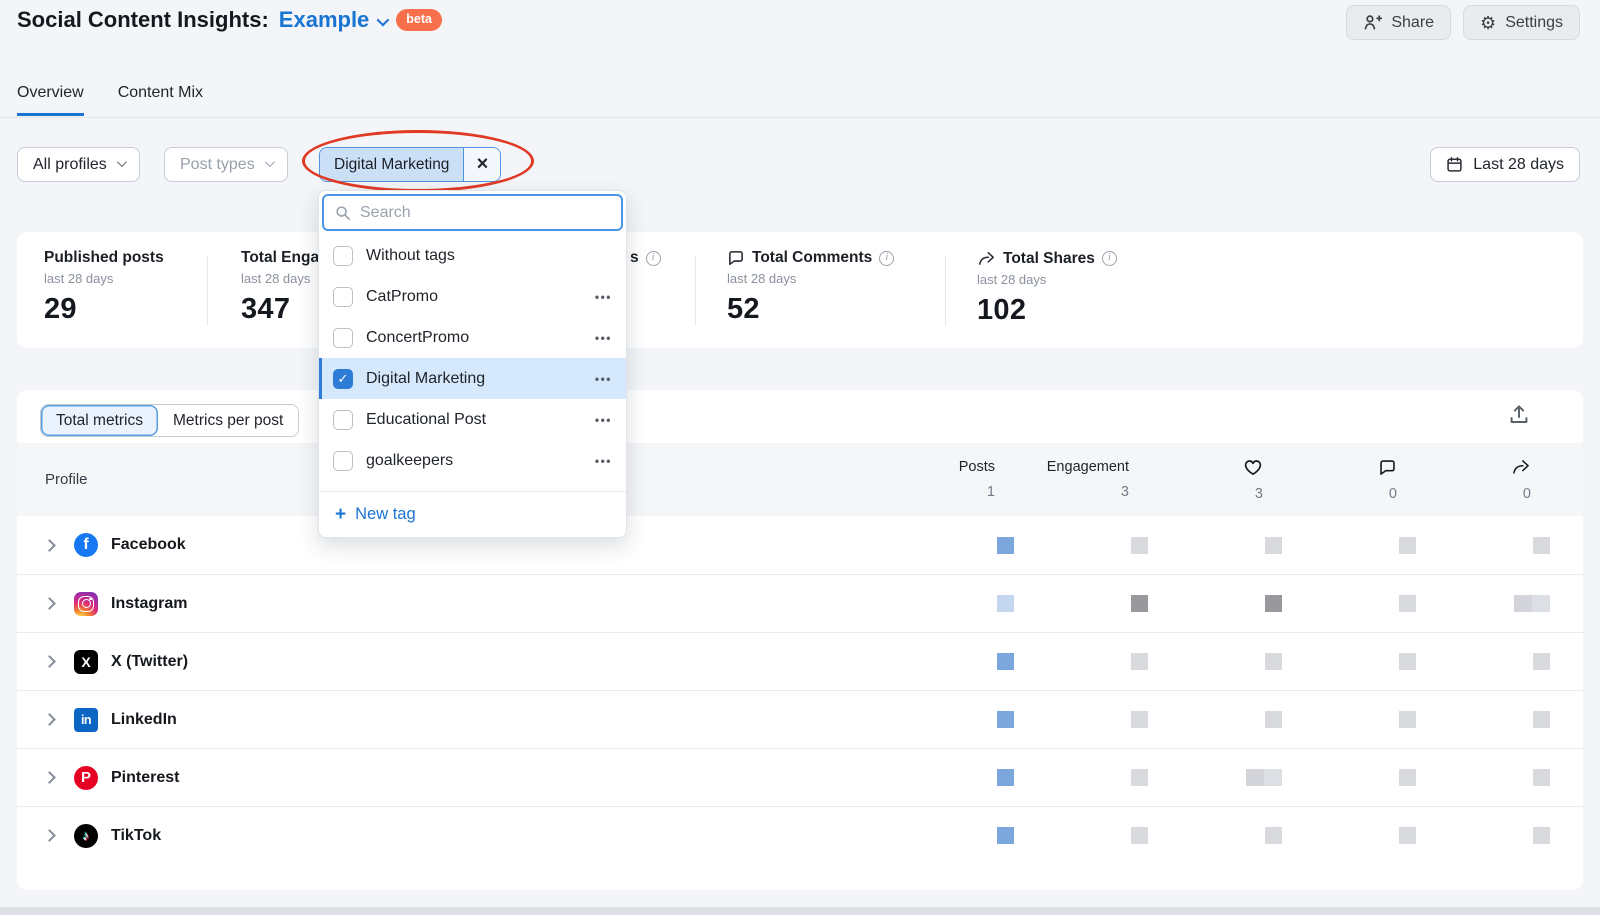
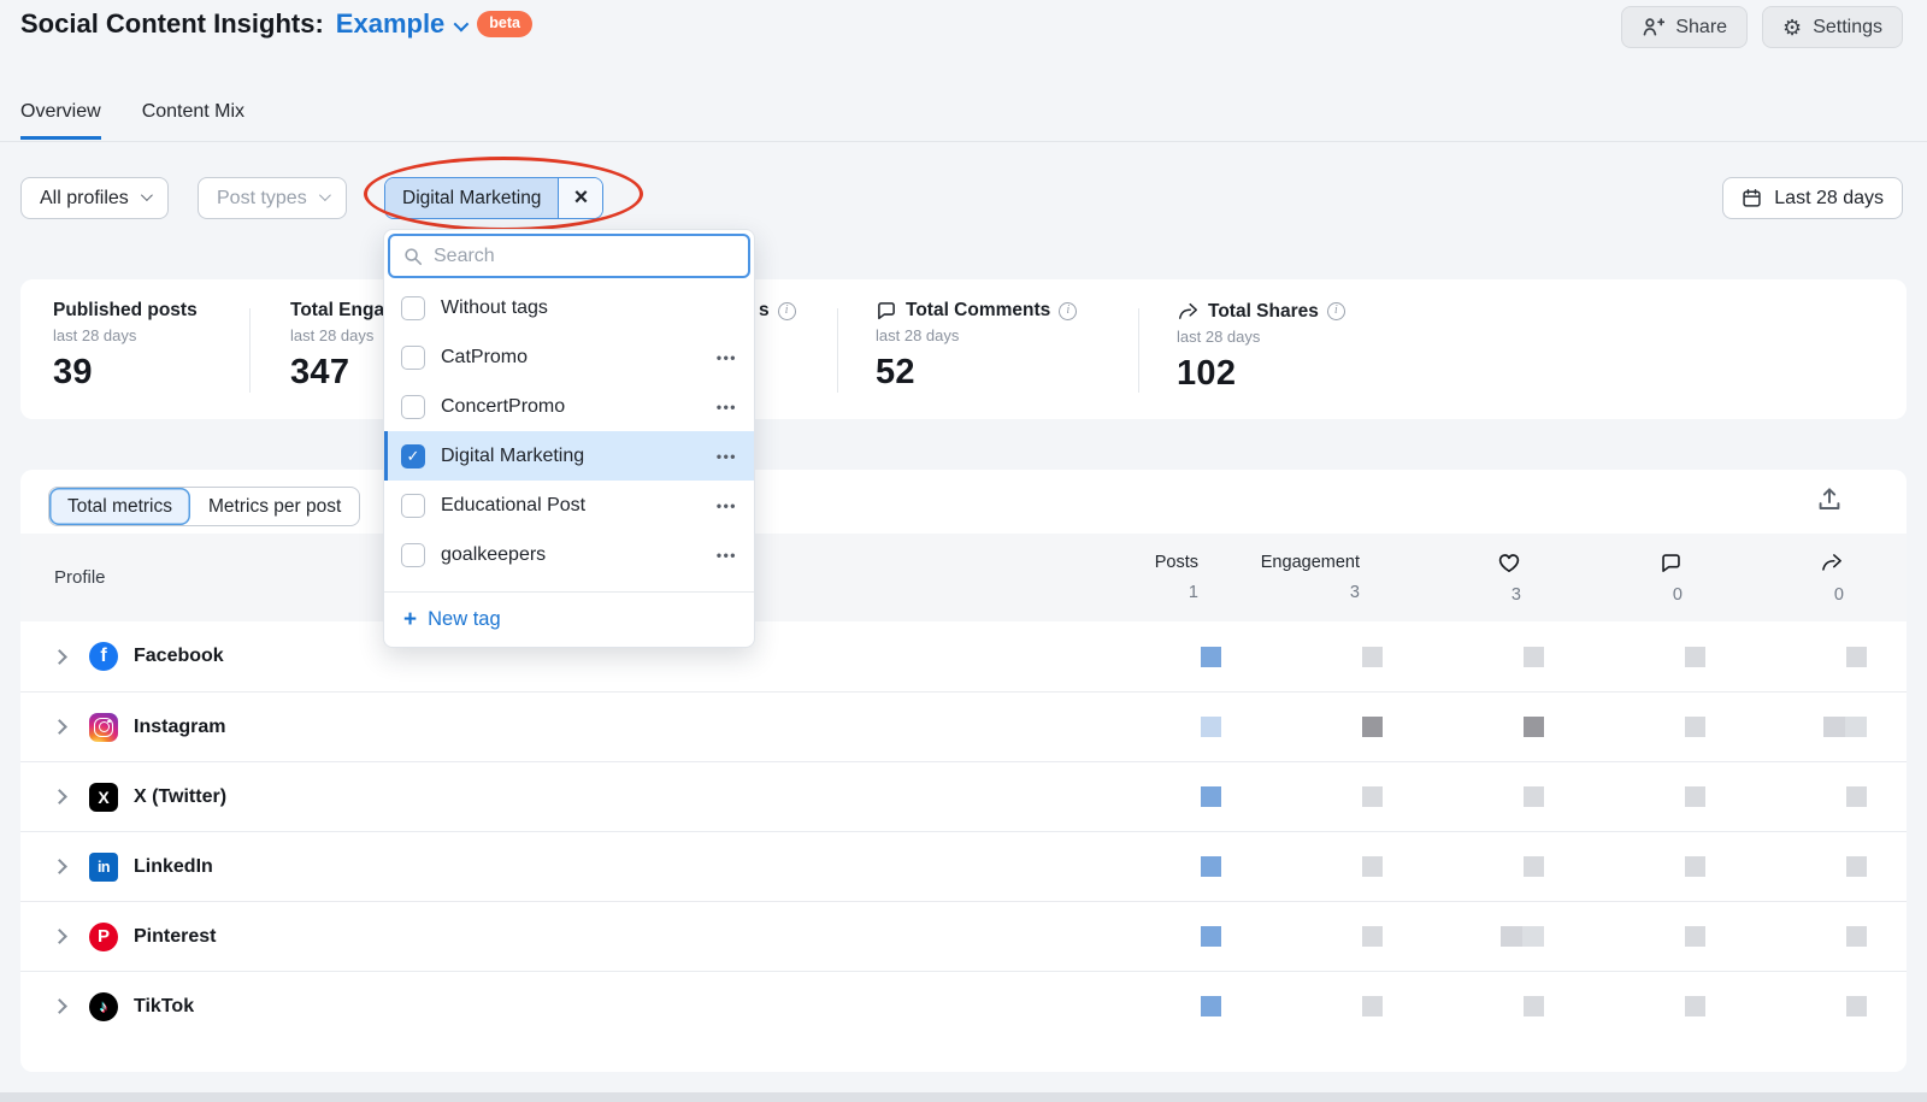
  Social Content Insights:
  Example
  beta
  Share
  ⚙
  Settings
  Overview
  Content Mix
  All profiles
  Post types
  Digital Marketing
  ×
  Last 28 days
  Published posts
  last 28 days
- 29
+ 39
  last 28 days
  347
  s
  i
  Total Comments
  i
  last 28 days
  52
  Total Shares
  i
  last 28 days
  102
  Total metrics
  Metrics per post
  Profile
  Posts
  1
  Engagement
  3
  3
  0
  0
  f
  Facebook
  Instagram
  X
  X (Twitter)
  in
  LinkedIn
  P
  Pinterest
  ♪
  TikTok
  Search
  Without tags
  CatPromo
  •••
  ConcertPromo
  •••
  ✓
  Digital Marketing
  •••
  Educational Post
  •••
  goalkeepers
  •••
  +
  New tag
